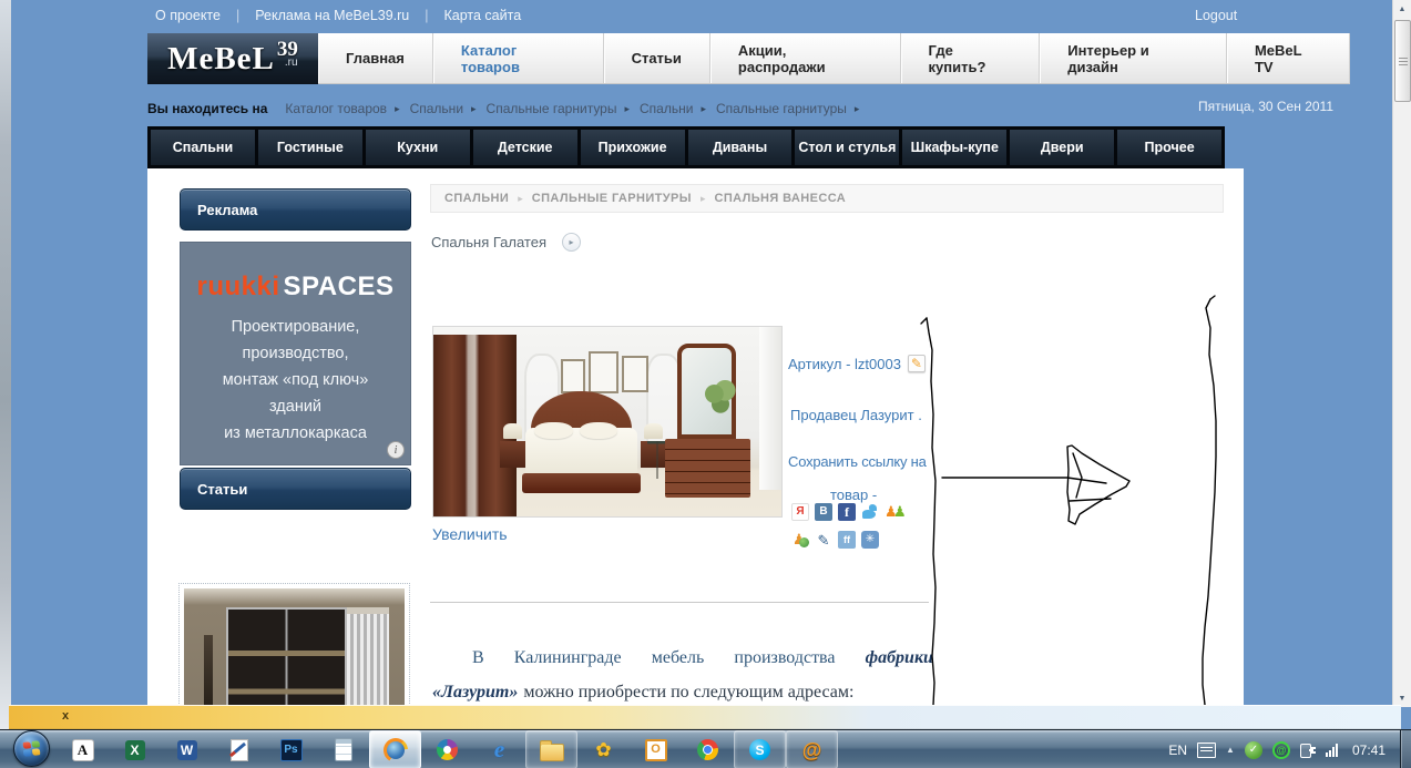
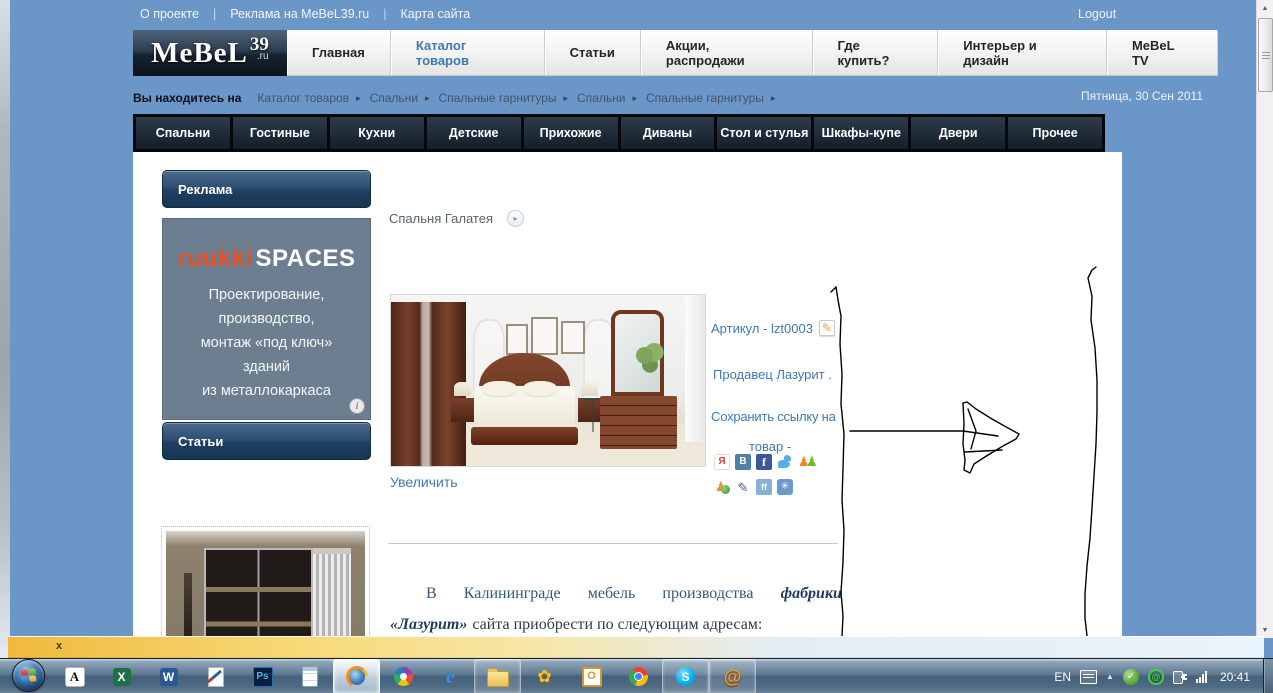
  О проекте
  |
  Реклама на MeBeL39.ru
  |
  Карта сайта
  Logout
  MeBeL
  39
  .ru
  Главная
  Каталог товаров
  Статьи
  Акции, распродажи
  Где купить?
  Интерьер и дизайн
  MeBeL TV
  Вы находитесь на
  Каталог товаров
  Спальни
  Спальные гарнитуры
  Спальни
  Спальные гарнитуры
  Пятница, 30 Сен 2011
  Спальни
  Гостиные
  Кухни
  Детские
  Прихожие
  Диваны
  Стол и стулья
  Шкафы-купе
  Двери
  Прочее
  Реклама
  ruukkiSPACES
  Проектирование,
  производство,
  монтаж «под ключ»
  зданий
  из металлокаркаса
  i
  Статьи
- СПАЛЬНИ
- СПАЛЬНЫЕ ГАРНИТУРЫ
- СПАЛЬНЯ ВАНЕССА
  Спальня Галатея
  Увеличить
  Артикул - lzt0003
  Продавец Лазурит .
  Сохранить ссылку на
  товар -
  Я
  В
  f
  ✎
  ff
  ✳
  В
  Калининграде
  мебель
  производства
  фабрики
- «Лазурит» можно приобрести по следующим адресам:
+ «Лазурит» сайта приобрести по следующим адресам:
  x
  A
  X
  W
  Ps
  e
  ✿
  O
  S
  @
  EN
  @
- 07:41
+ 20:41
